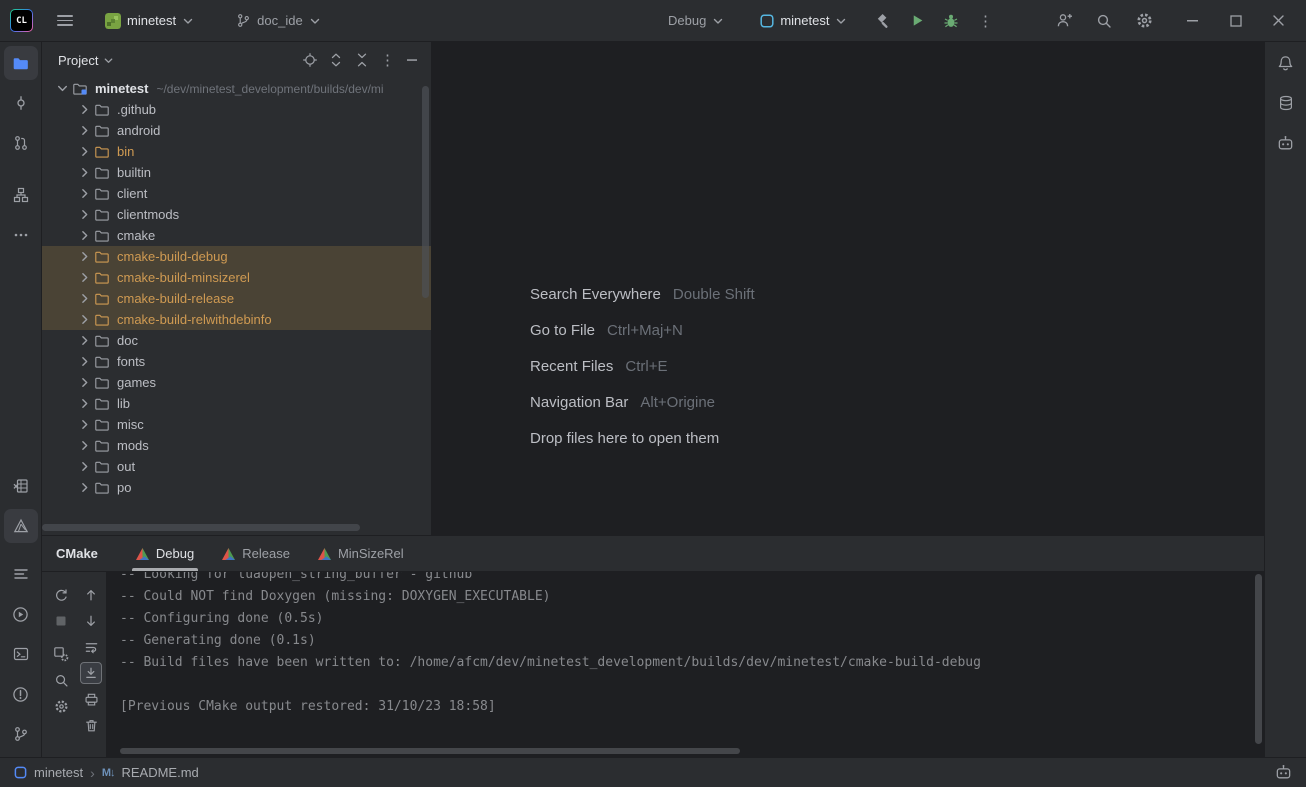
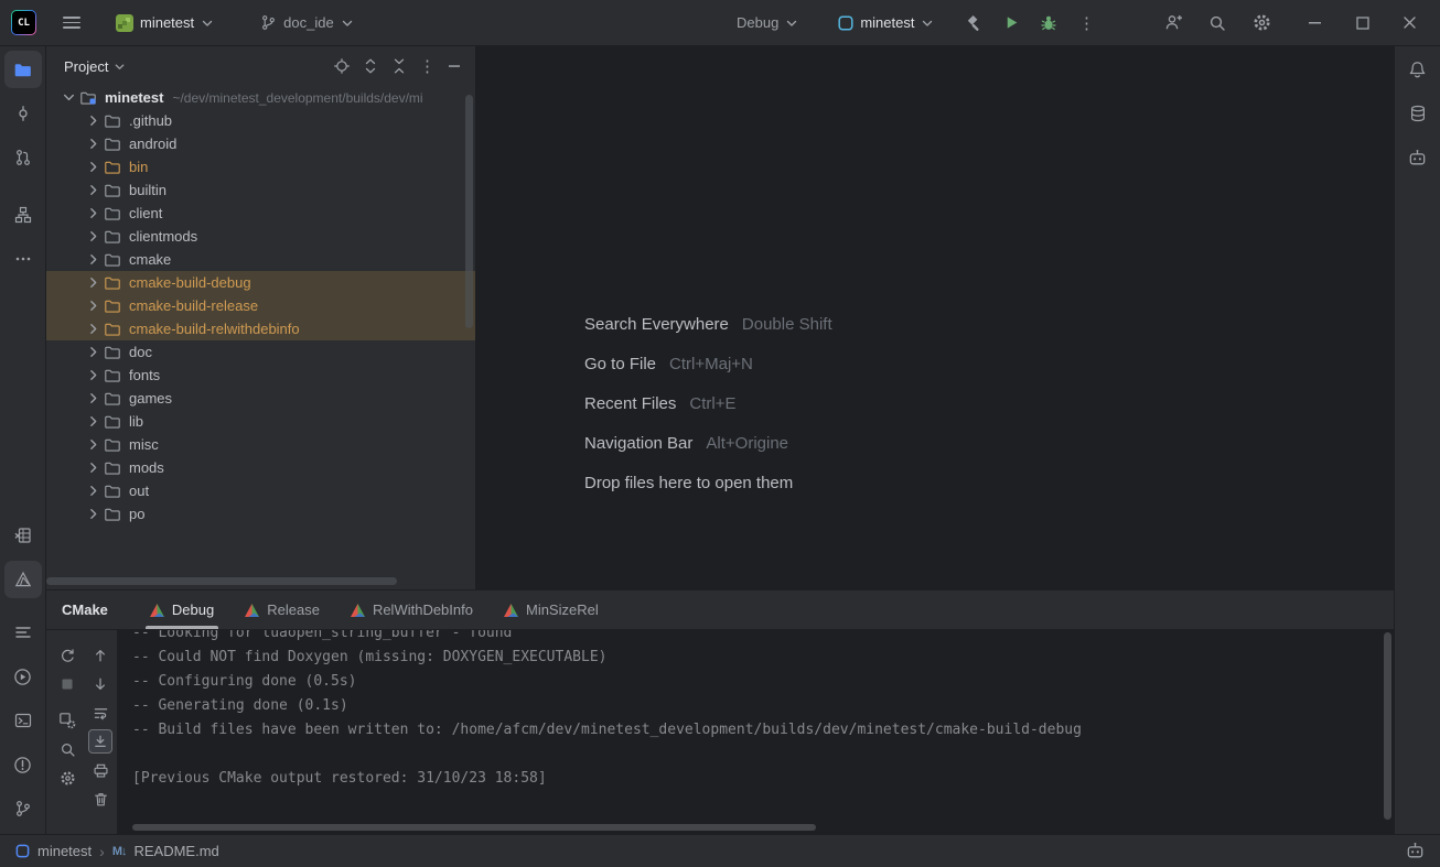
  CL
  minetest
  doc_ide
  Debug
  minetest
  ⋮
  Project
  ⋮
  minetest
  ~/dev/minetest_development/builds/dev/mi
  .github
  android
  bin
  builtin
  client
  clientmods
  cmake
  cmake-build-debug
- cmake-build-minsizerel
  cmake-build-release
  cmake-build-relwithdebinfo
  doc
  fonts
  games
  lib
  misc
  mods
  out
  po
  Search Everywhere
  Double Shift
  Go to File
  Ctrl+Maj+N
  Recent Files
  Ctrl+E
  Navigation Bar
  Alt+Origine
  Drop files here to open them
  CMake
  Debug
  Release
+ RelWithDebInfo
  MinSizeRel
- -- Looking for luaopen_string_buffer - github
+ -- Looking for luaopen_string_buffer - found
  -- Could NOT find Doxygen (missing: DOXYGEN_EXECUTABLE)
  -- Configuring done (0.5s)
  -- Generating done (0.1s)
  -- Build files have been written to: /home/afcm/dev/minetest_development/builds/dev/minetest/cmake-build-debug
  [Previous CMake output restored: 31/10/23 18:58]
  minetest
  ›
  M↓
  README.md
